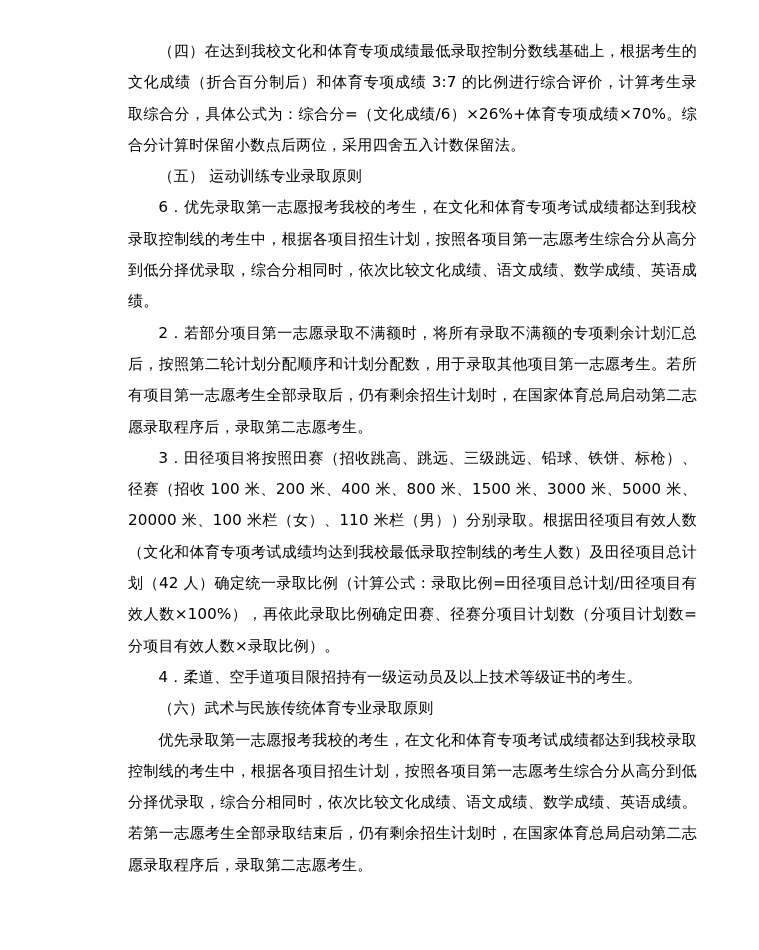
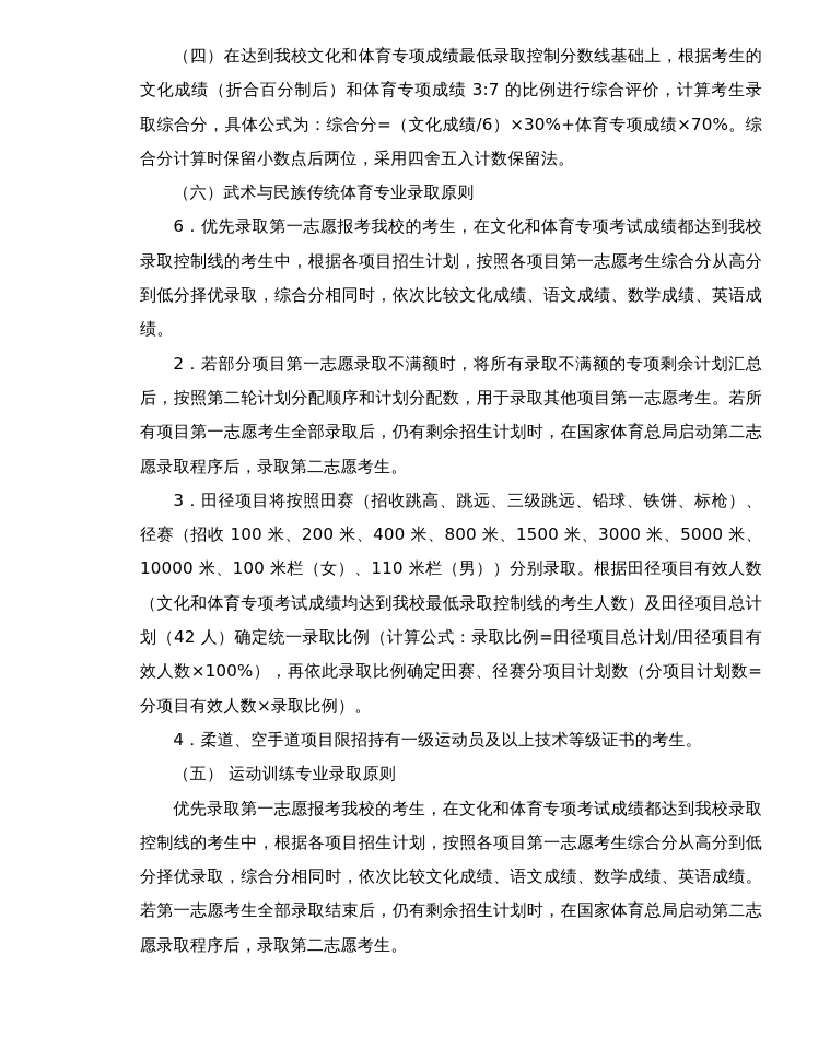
- （四）在达到我校文化和体育专项成绩最低录取控制分数线基础上，根据考生的文化成绩（折合百分制后）和体育专项成绩 3:7 的比例进行综合评价，计算考生录取综合分，具体公式为：综合分=（文化成绩/6）×26%+体育专项成绩×70%。综合分计算时保留小数点后两位，采用四舍五入计数保留法。
+ （四）在达到我校文化和体育专项成绩最低录取控制分数线基础上，根据考生的文化成绩（折合百分制后）和体育专项成绩 3:7 的比例进行综合评价，计算考生录取综合分，具体公式为：综合分=（文化成绩/6）×30%+体育专项成绩×70%。综合分计算时保留小数点后两位，采用四舍五入计数保留法。
- （五） 运动训练专业录取原则
+ （六）武术与民族传统体育专业录取原则
  6．优先录取第一志愿报考我校的考生，在文化和体育专项考试成绩都达到我校录取控制线的考生中，根据各项目招生计划，按照各项目第一志愿考生综合分从高分到低分择优录取，综合分相同时，依次比较文化成绩、语文成绩、数学成绩、英语成绩。
  2．若部分项目第一志愿录取不满额时，将所有录取不满额的专项剩余计划汇总后，按照第二轮计划分配顺序和计划分配数，用于录取其他项目第一志愿考生。若所有项目第一志愿考生全部录取后，仍有剩余招生计划时，在国家体育总局启动第二志愿录取程序后，录取第二志愿考生。
- 3．田径项目将按照田赛（招收跳高、跳远、三级跳远、铅球、铁饼、标枪）、径赛（招收 100 米、200 米、400 米、800 米、1500 米、3000 米、5000 米、20000 米、100 米栏（女）、110 米栏（男））分别录取。根据田径项目有效人数（文化和体育专项考试成绩均达到我校最低录取控制线的考生人数）及田径项目总计划（42 人）确定统一录取比例（计算公式：录取比例=田径项目总计划/田径项目有效人数×100%），再依此录取比例确定田赛、径赛分项目计划数（分项目计划数=分项目有效人数×录取比例）。
+ 3．田径项目将按照田赛（招收跳高、跳远、三级跳远、铅球、铁饼、标枪）、径赛（招收 100 米、200 米、400 米、800 米、1500 米、3000 米、5000 米、10000 米、100 米栏（女）、110 米栏（男））分别录取。根据田径项目有效人数（文化和体育专项考试成绩均达到我校最低录取控制线的考生人数）及田径项目总计划（42 人）确定统一录取比例（计算公式：录取比例=田径项目总计划/田径项目有效人数×100%），再依此录取比例确定田赛、径赛分项目计划数（分项目计划数=分项目有效人数×录取比例）。
  4．柔道、空手道项目限招持有一级运动员及以上技术等级证书的考生。
- （六）武术与民族传统体育专业录取原则
+ （五） 运动训练专业录取原则
  优先录取第一志愿报考我校的考生，在文化和体育专项考试成绩都达到我校录取控制线的考生中，根据各项目招生计划，按照各项目第一志愿考生综合分从高分到低分择优录取，综合分相同时，依次比较文化成绩、语文成绩、数学成绩、英语成绩。若第一志愿考生全部录取结束后，仍有剩余招生计划时，在国家体育总局启动第二志愿录取程序后，录取第二志愿考生。
